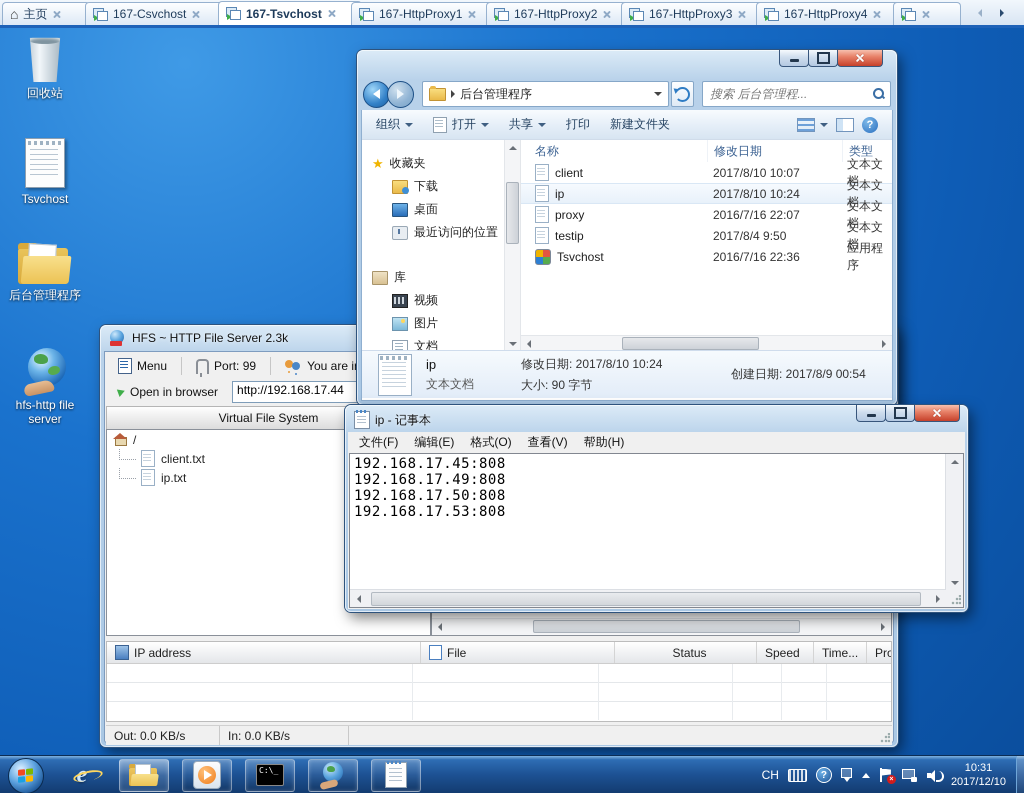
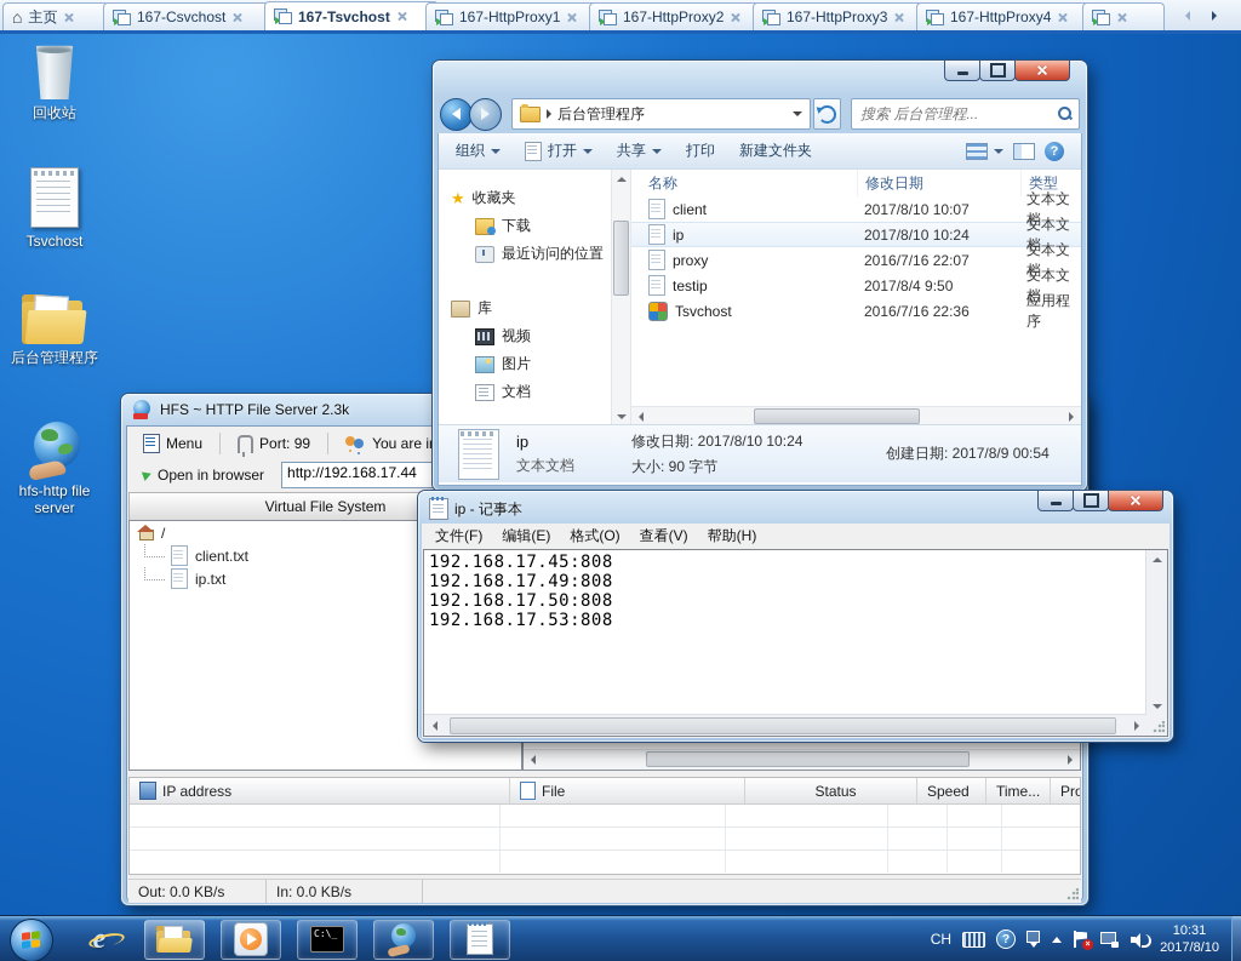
  ⌂
  主页
  167-Csvchost
  167-Tsvchost
  167-HttpProxy1
  167-HttpProxy2
  167-HttpProxy3
  167-HttpProxy4
  回收站
  Tsvchost
  后台管理程序
  hfs-http file server
  HFS ~ HTTP File Server 2.3k
  Menu
  Port: 99
  You are i
  Open in browser
  http://192.168.17.44
  Virtual File System
  /
  client.txt
  ip.txt
  IP address
  File
  Status
  Speed
  Time...
  Out: 0.0 KB/s
  In: 0.0 KB/s
  后台管理程序
  搜索 后台管理程...
  组织
  打开
  共享
  打印
  新建文件夹
  ?
  ★
  收藏夹
  下载
- 桌面
  最近访问的位置
  库
  视频
  图片
  文档
  名称
  修改日期
  类型
  client
  2017/8/10 10:07
  文本文档
  ip
  2017/8/10 10:24
  文本文档
  proxy
  2016/7/16 22:07
  文本文档
  testip
  2017/8/4 9:50
  文本文档
  Tsvchost
  2016/7/16 22:36
  应用程序
  ip
  文本文档
  修改日期: 2017/8/10 10:24
  大小: 90 字节
  创建日期: 2017/8/9 00:54
  ip - 记事本
  文件(F)
  编辑(E)
  格式(O)
  查看(V)
  帮助(H)
  192.168.17.45:808
  192.168.17.49:808
  192.168.17.50:808
  192.168.17.53:808
  e
  C:\_
  CH
  ?
  10:31
- 2017/12/10
+ 2017/8/10
